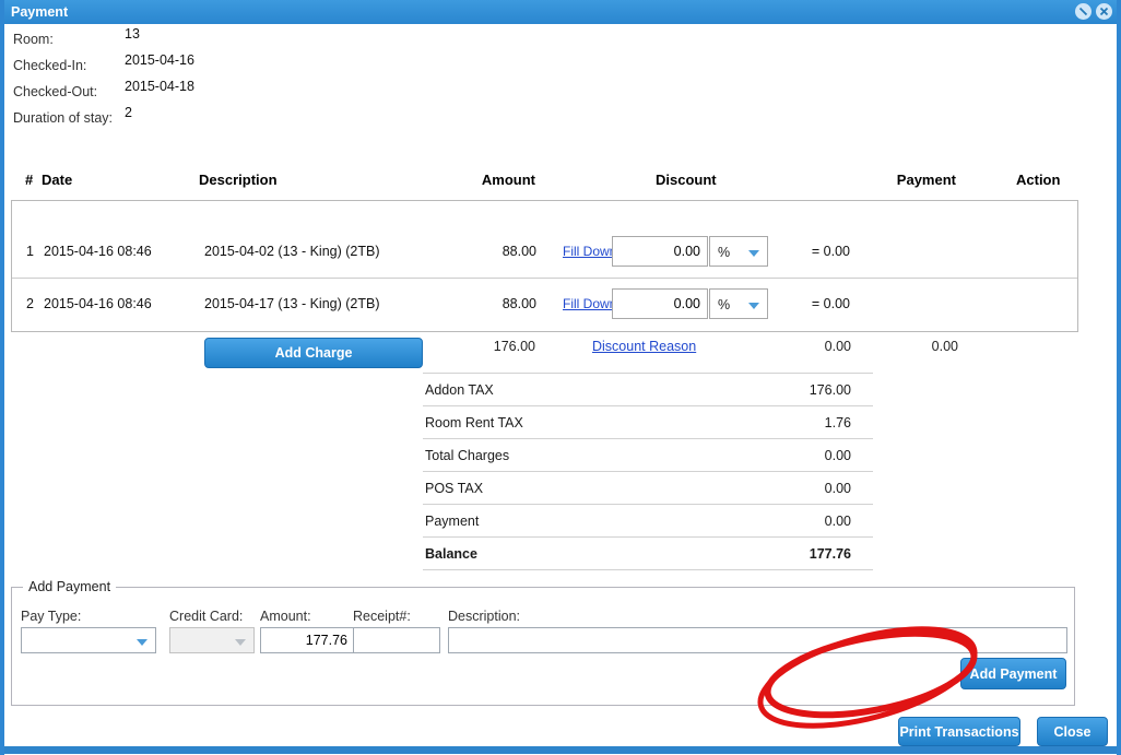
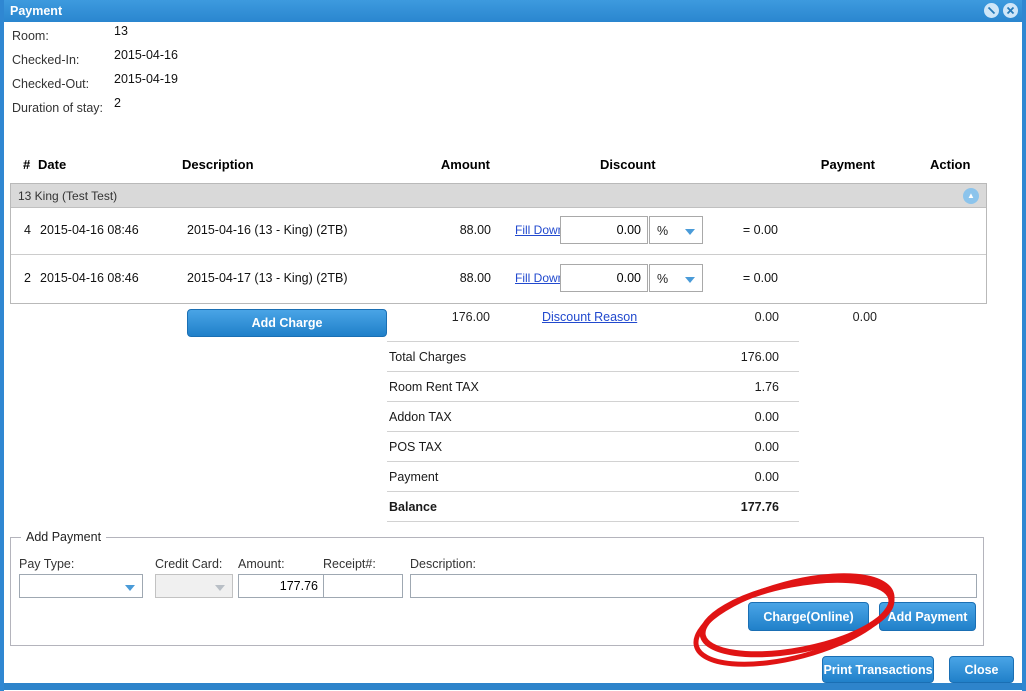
  Payment
  Room:
  13
  Checked-In:
  2015-04-16
  Checked-Out:
- 2015-04-18
+ 2015-04-19
  Duration of stay:
  2
  #
  Date
  Description
  Amount
  Discount
  Payment
  Action
+ 13 King (Test Test)
+ ▲
- 1
+ 4
  2015-04-16 08:46
- 2015-04-02 (13 - King) (2TB)
+ 2015-04-16 (13 - King) (2TB)
  88.00
  Fill Dow
  0.00
  %
  = 0.00
  2
  2015-04-16 08:46
  2015-04-17 (13 - King) (2TB)
  88.00
  Fill Dow
  0.00
  %
  = 0.00
  Add Charge
  176.00
  Discount Reason
  0.00
  0.00
- Addon TAX
+ Total Charges
  176.00
  Room Rent TAX
  1.76
- Total Charges
+ Addon TAX
  0.00
  POS TAX
  0.00
  Payment
  0.00
  Balance
  177.76
  Add Payment
  Pay Type:
  Credit Card:
  Amount:
  177.76
  Receipt#:
  Description:
+ Charge(Online)
  Add Payment
  Print Transactions
  Close
